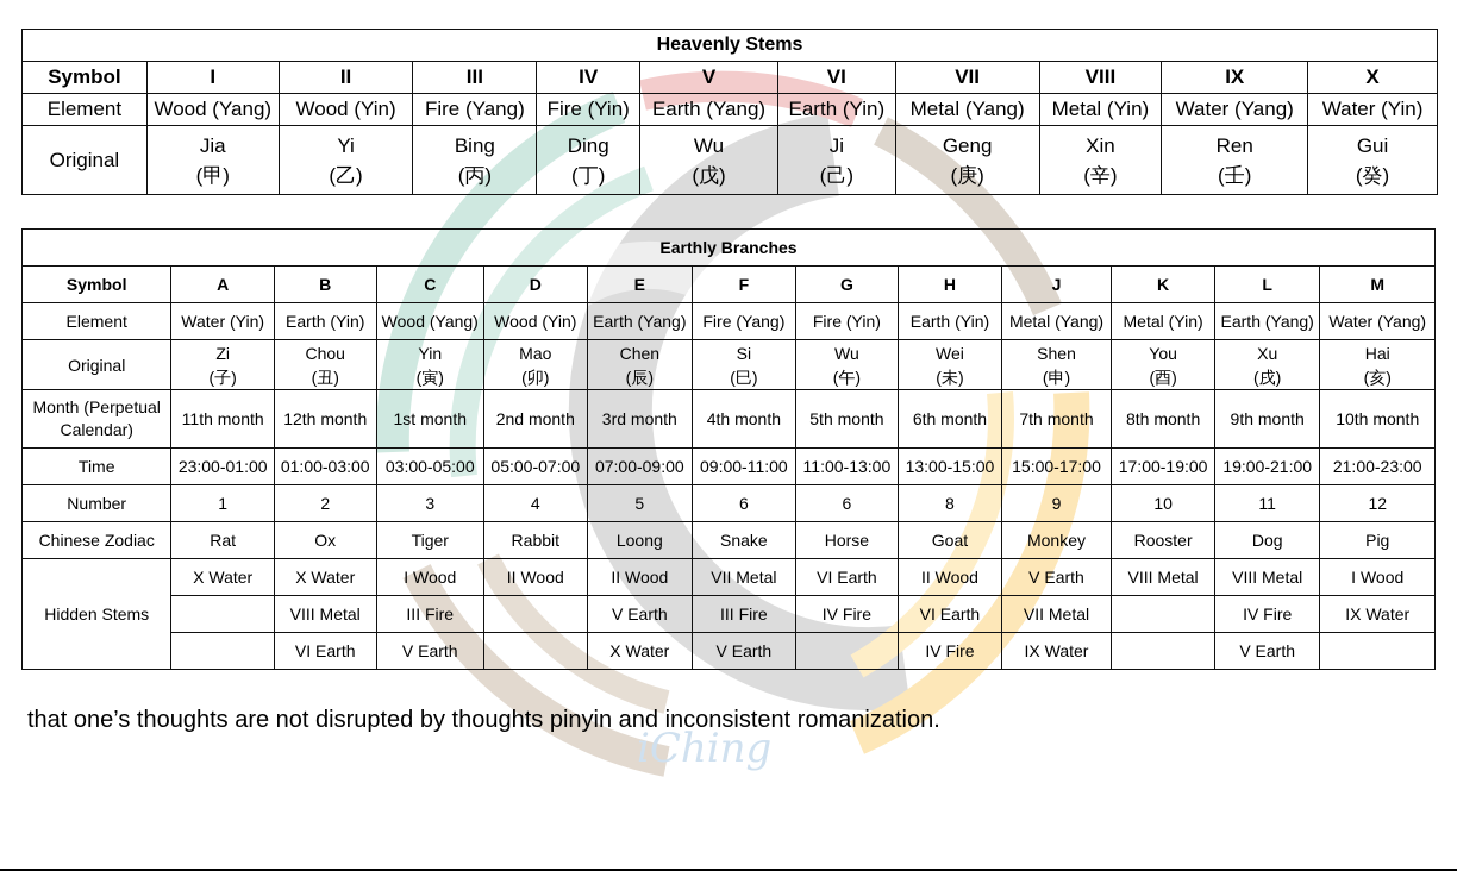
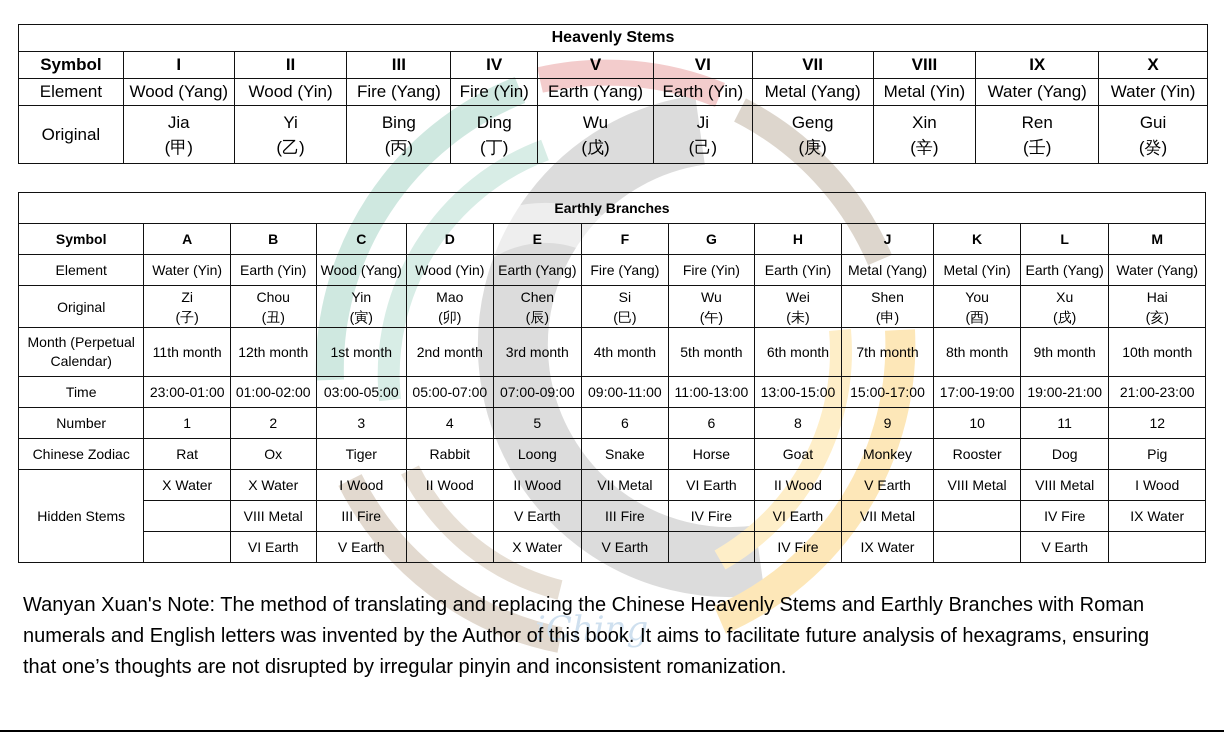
  iChing
  Heavenly Stems
  Symbol	I	II	III	IV	V	VI	VII	VIII	IX	X
  Element	Wood (Yang)	Wood (Yin)	Fire (Yang)	Fire (Yin)	Earth (Yang)	Earth (Yin)	Metal (Yang)	Metal (Yin)	Water (Yang)	Water (Yin)
  Original	Jia(甲)	Yi(乙)	Bing(丙)	Ding(丁)	Wu(戊)	Ji(己)	Geng(庚)	Xin(辛)	Ren(壬)	Gui(癸)
  Earthly Branches
  Symbol	A	B	C	D	E	F	G	H	J	K	L	M
  Element	Water (Yin)	Earth (Yin)	Wood (Yang)	Wood (Yin)	Earth (Yang)	Fire (Yang)	Fire (Yin)	Earth (Yin)	Metal (Yang)	Metal (Yin)	Earth (Yang)	Water (Yang)
  Original	Zi(子)	Chou(丑)	Yin(寅)	Mao(卯)	Chen(辰)	Si(巳)	Wu(午)	Wei(未)	Shen(申)	You(酉)	Xu(戌)	Hai(亥)
  Month (PerpetualCalendar)	11th month	12th month	1st month	2nd month	3rd month	4th month	5th month	6th month	7th month	8th month	9th month	10th month
- Time	23:00-01:00	01:00-03:00	03:00-05:00	05:00-07:00	07:00-09:00	09:00-11:00	11:00-13:00	13:00-15:00	15:00-17:00	17:00-19:00	19:00-21:00	21:00-23:00
+ Time	23:00-01:00	01:00-02:00	03:00-05:00	05:00-07:00	07:00-09:00	09:00-11:00	11:00-13:00	13:00-15:00	15:00-17:00	17:00-19:00	19:00-21:00	21:00-23:00
  Number	1	2	3	4	5	6	6	8	9	10	11	12
  Chinese Zodiac	Rat	Ox	Tiger	Rabbit	Loong	Snake	Horse	Goat	Monkey	Rooster	Dog	Pig
  Hidden Stems	X Water	X Water	I Wood	II Wood	II Wood	VII Metal	VI Earth	II Wood	V Earth	VIII Metal	VIII Metal	I Wood
  	VIII Metal	III Fire		V Earth	III Fire	IV Fire	VI Earth	VII Metal		IV Fire	IX Water
  	VI Earth	V Earth		X Water	V Earth		IV Fire	IX Water		V Earth
+ Wanyan Xuan's Note: The method of translating and replacing the Chinese Heavenly Stems and Earthly Branches with Roman
+ numerals and English letters was invented by the Author of this book. It aims to facilitate future analysis of hexagrams, ensuring
- that one’s thoughts are not disrupted by thoughts pinyin and inconsistent romanization.
+ that one’s thoughts are not disrupted by irregular pinyin and inconsistent romanization.
